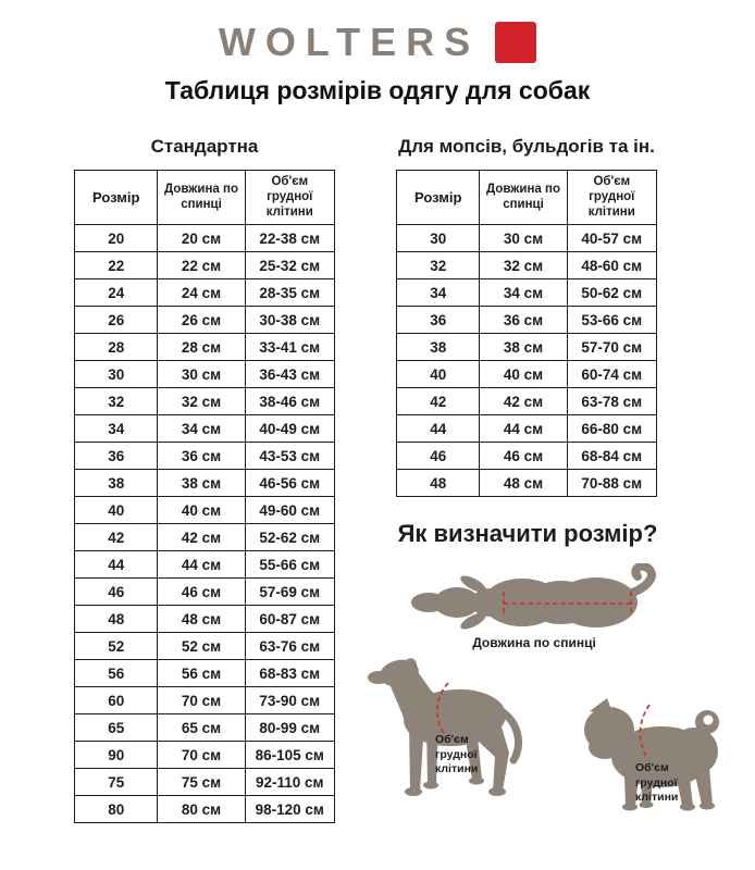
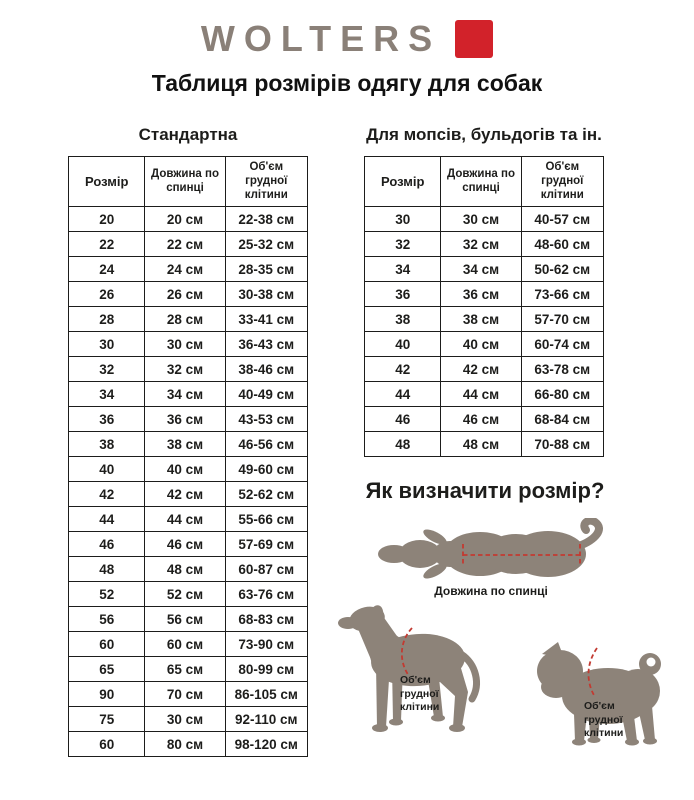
  WOLTERS
  Таблиця розмірів одягу для собак
  Стандартна
  Розмір	Довжина по спинці	Об'єм грудної клітини
  20	20 см	22-38 см
  22	22 см	25-32 см
  24	24 см	28-35 см
  26	26 см	30-38 см
  28	28 см	33-41 см
  30	30 см	36-43 см
  32	32 см	38-46 см
  34	34 см	40-49 см
  36	36 см	43-53 см
  38	38 см	46-56 см
  40	40 см	49-60 см
  42	42 см	52-62 см
  44	44 см	55-66 см
  46	46 см	57-69 см
  48	48 см	60-87 см
  52	52 см	63-76 см
  56	56 см	68-83 см
- 60	70 см	73-90 см
+ 60	60 см	73-90 см
  65	65 см	80-99 см
  90	70 см	86-105 см
- 75	75 см	92-110 см
+ 75	30 см	92-110 см
- 80	80 см	98-120 см
+ 60	80 см	98-120 см
  Для мопсів, бульдогів та ін.
  Розмір	Довжина по спинці	Об'єм грудної клітини
  30	30 см	40-57 см
  32	32 см	48-60 см
  34	34 см	50-62 см
- 36	36 см	53-66 см
+ 36	36 см	73-66 см
  38	38 см	57-70 см
  40	40 см	60-74 см
  42	42 см	63-78 см
  44	44 см	66-80 см
  46	46 см	68-84 см
  48	48 см	70-88 см
  Як визначити розмір?
  Довжина по спинці
  Об'єм
  грудної
  клітини
  Об'єм
  грудної
  клітини
